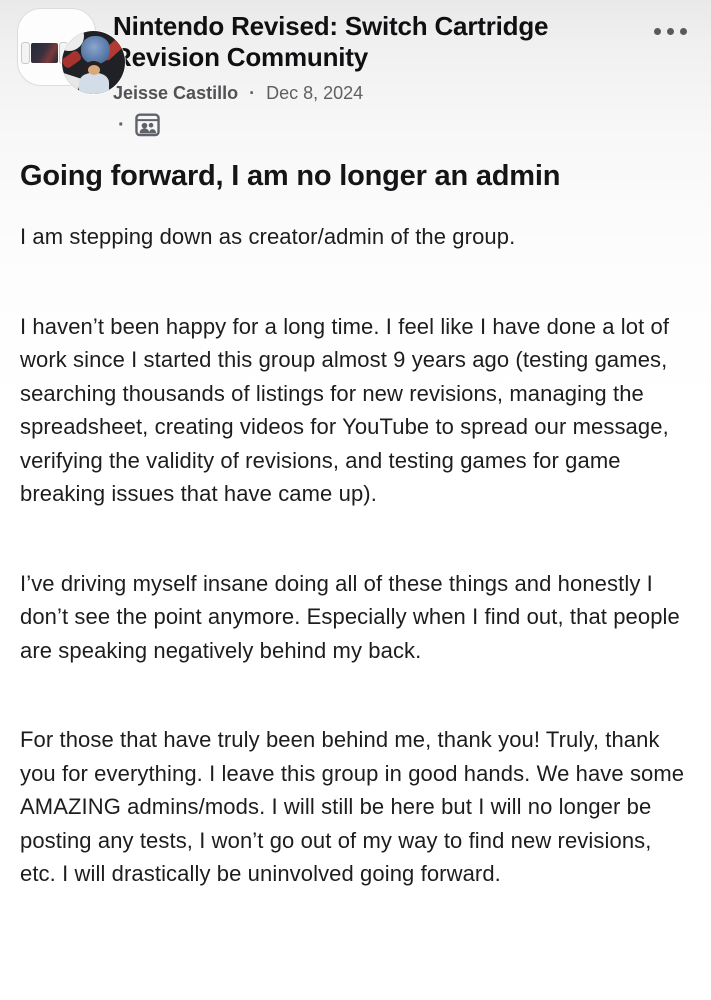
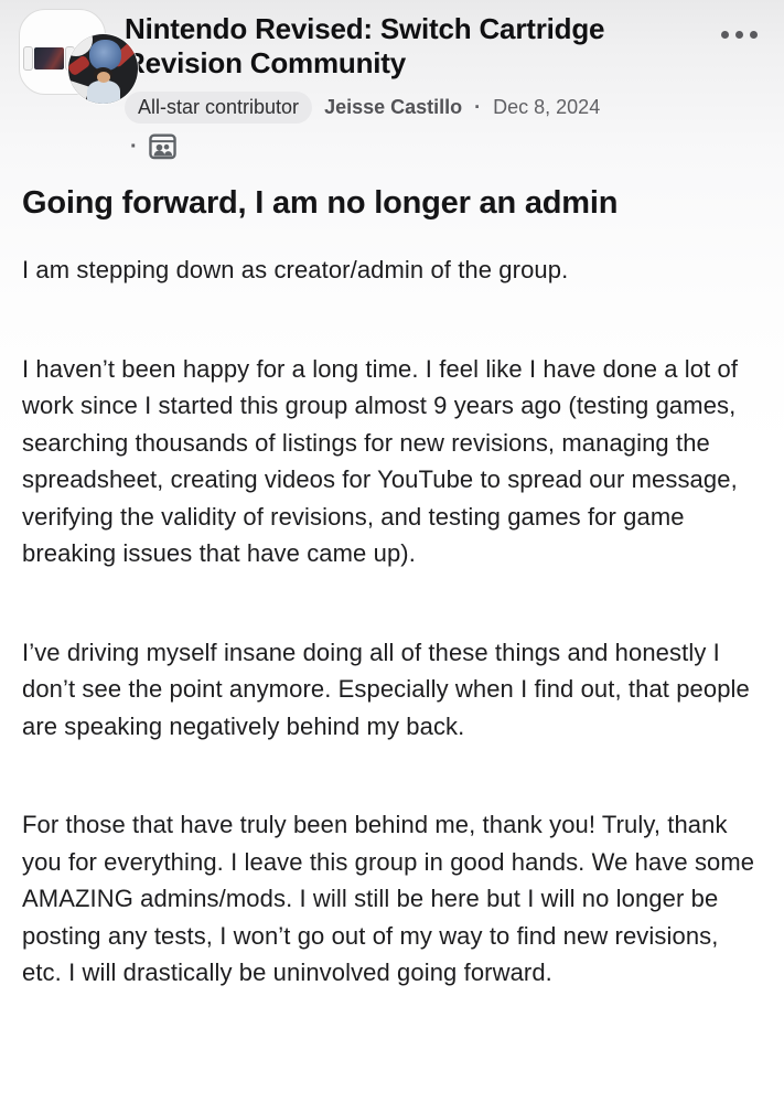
  Nintendo Revised: Switch Cartridge evision Community
+ All-star contributor
  Jeisse Castillo
  ·
  Dec 8, 2024
  ·
  Going forward, I am no longer an admin
  I am stepping down as creator/admin of the group.
  I haven’t been happy for a long time. I feel like I have done a lot of work since I started this group almost 9 years ago (testing games, searching thousands of listings for new revisions, managing the spreadsheet, creating videos for YouTube to spread our message, verifying the validity of revisions, and testing games for game breaking issues that have came up).
  I’ve driving myself insane doing all of these things and honestly I don’t see the point anymore. Especially when I find out, that people are speaking negatively behind my back.
  For those that have truly been behind me, thank you! Truly, thank you for everything. I leave this group in good hands. We have some AMAZING admins/mods. I will still be here but I will no longer be posting any tests, I won’t go out of my way to find new revisions, etc. I will drastically be uninvolved going forward.
